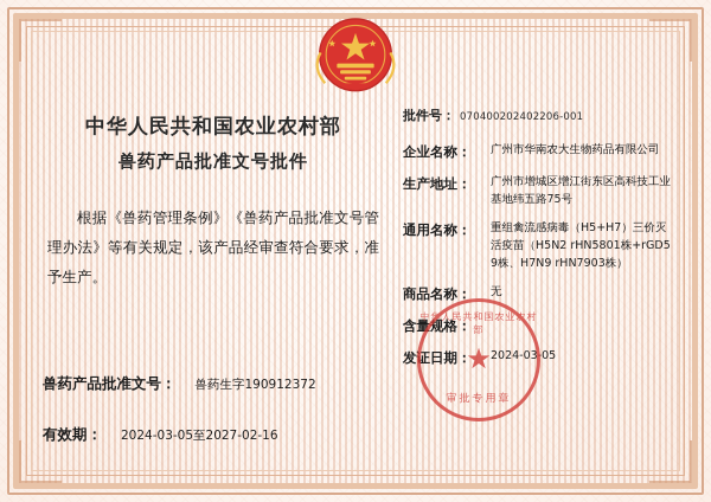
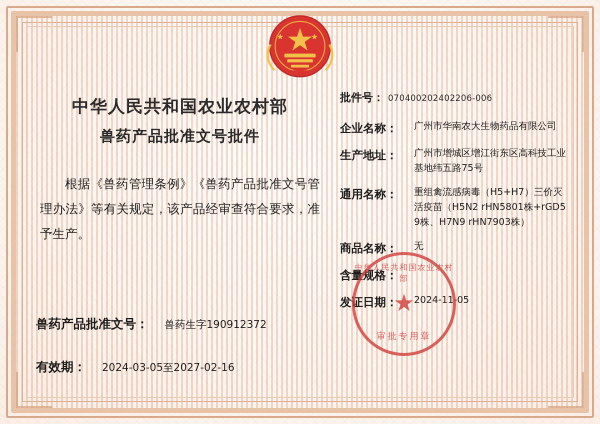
  中华人民共和国农业农村部
  兽药产品批准文号批件
  根据《兽药管理条例》《兽药产品批准文号管理办法》等有关规定，该产品经审查符合要求，准予生产。
  兽药产品批准文号：
  兽药生字190912372
  有效期：
  2024-03-05至2027-02-16
  批件号：
- 070400202402206-001
+ 070400202402206-006
  企业名称：
  广州市华南农大生物药品有限公司
  生产地址：
  广州市增城区增江街东区高科技工业基地纬五路75号
  通用名称：
  重组禽流感病毒（H5+H7）三价灭活疫苗（H5N2 rHN5801株+rGD59株、H7N9 rHN7903株）
  商品名称：
  无
  含量规格：
  发证日期：
- 2024-03-05
+ 2024-11-05
  中华人民共和国农业农村部
  ★
  审批专用章
